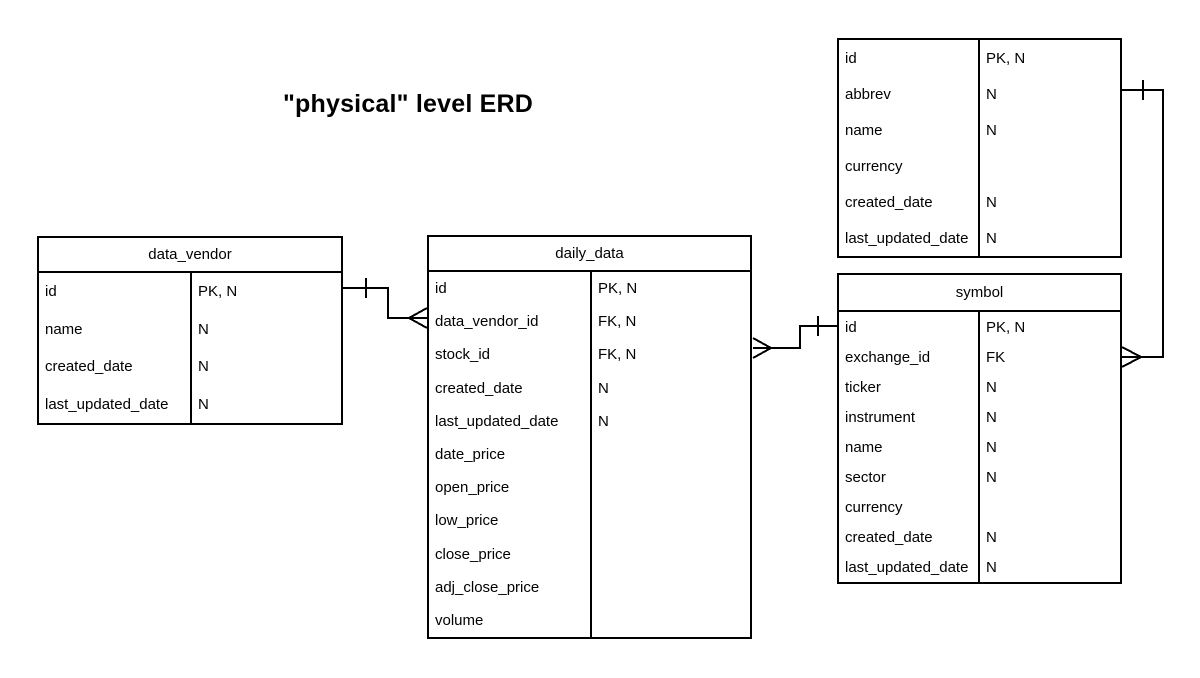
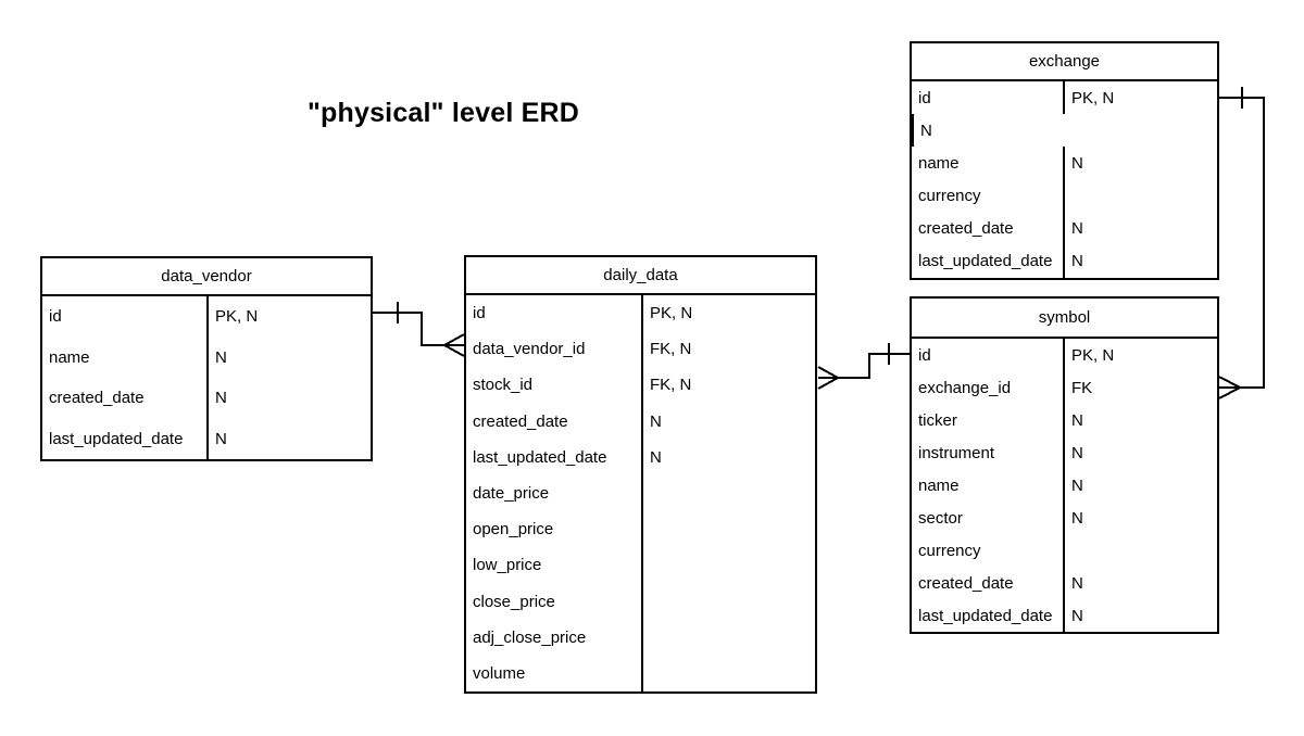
  "physical" level ERD
  data_vendor
  id
  PK, N
  name
  N
  created_date
  N
  last_updated_date
  N
  daily_data
  id
  PK, N
  data_vendor_id
  FK, N
  stock_id
  FK, N
  created_date
  N
  last_updated_date
  N
  date_price
  open_price
  low_price
  close_price
  adj_close_price
  volume
+ exchange
  id
  PK, N
- abbrev
  N
  name
  N
  currency
  created_date
  N
  last_updated_date
  N
  symbol
  id
  PK, N
  exchange_id
  FK
  ticker
  N
  instrument
  N
  name
  N
  sector
  N
  currency
  created_date
  N
  last_updated_date
  N
